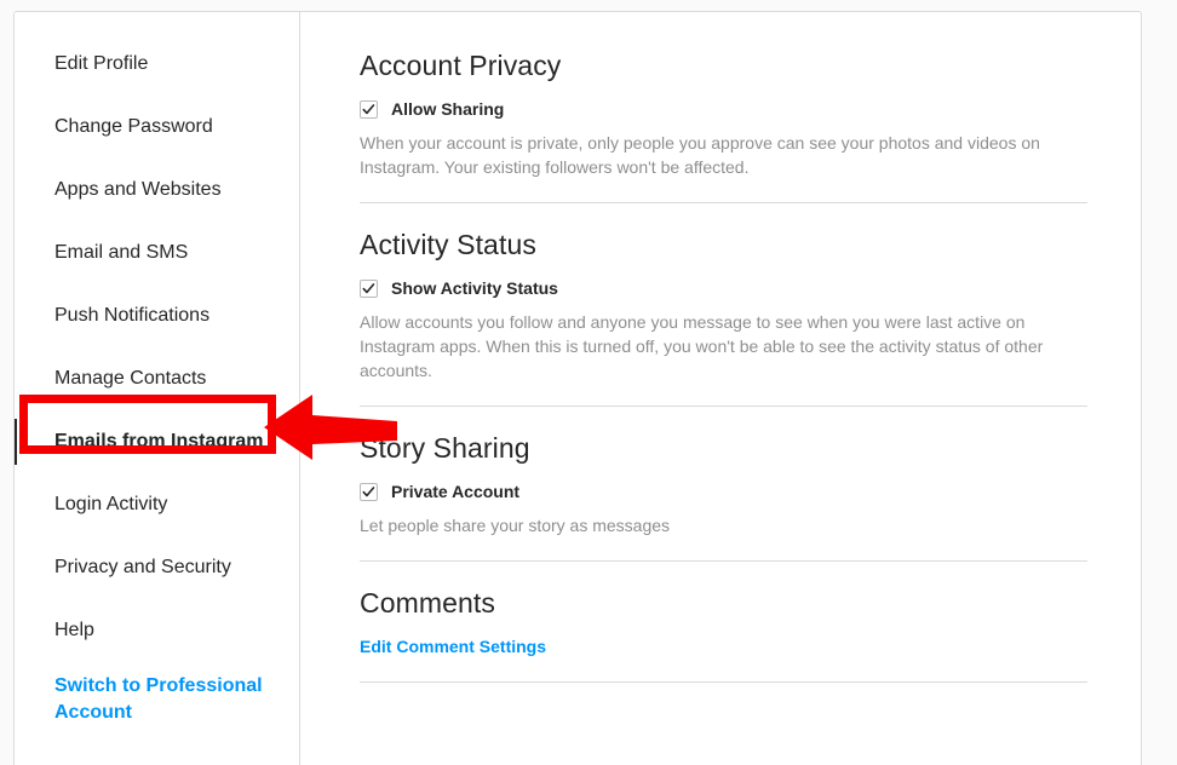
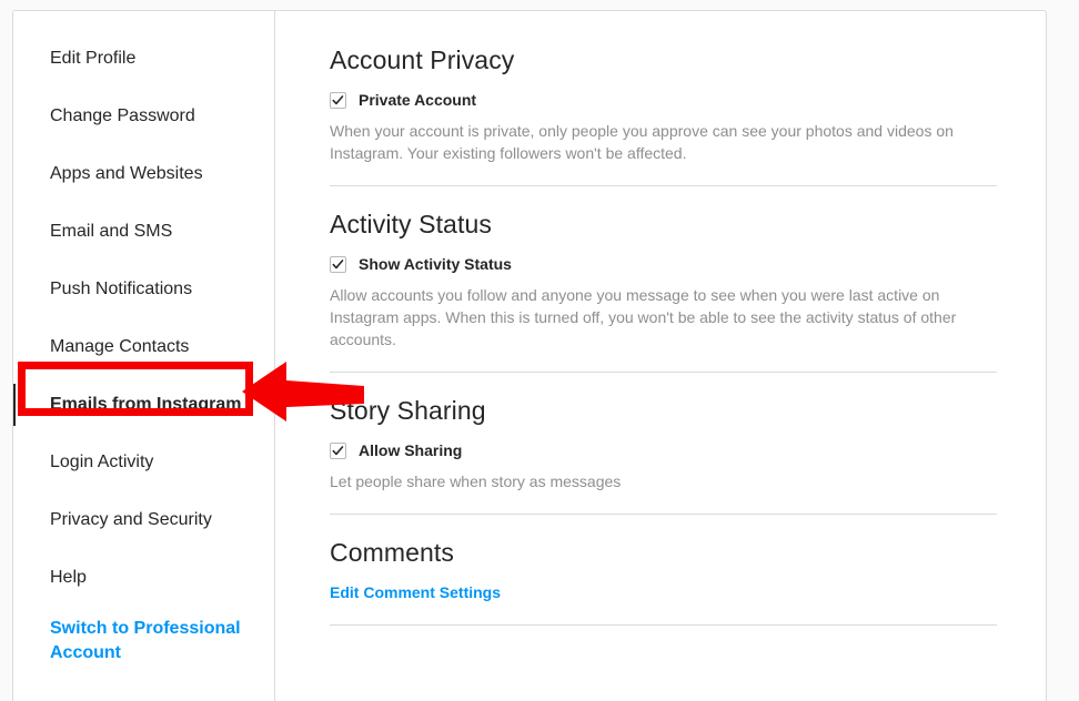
  Edit Profile
  Change Password
  Apps and Websites
  Email and SMS
  Push Notifications
  Manage Contacts
  Emails from Instagram
  Login Activity
  Privacy and Security
  Help
  Switch to Professional Account
  Account Privacy
- Allow Sharing
+ Private Account
  When your account is private, only people you approve can see your photos and videos on Instagram. Your existing followers won't be affected.
  Activity Status
  Show Activity Status
  Allow accounts you follow and anyone you message to see when you were last active on Instagram apps. When this is turned off, you won't be able to see the activity status of other accounts.
  Story Sharing
- Private Account
+ Allow Sharing
- Let people share your story as messages
+ Let people share when story as messages
  Comments
  Edit Comment Settings
